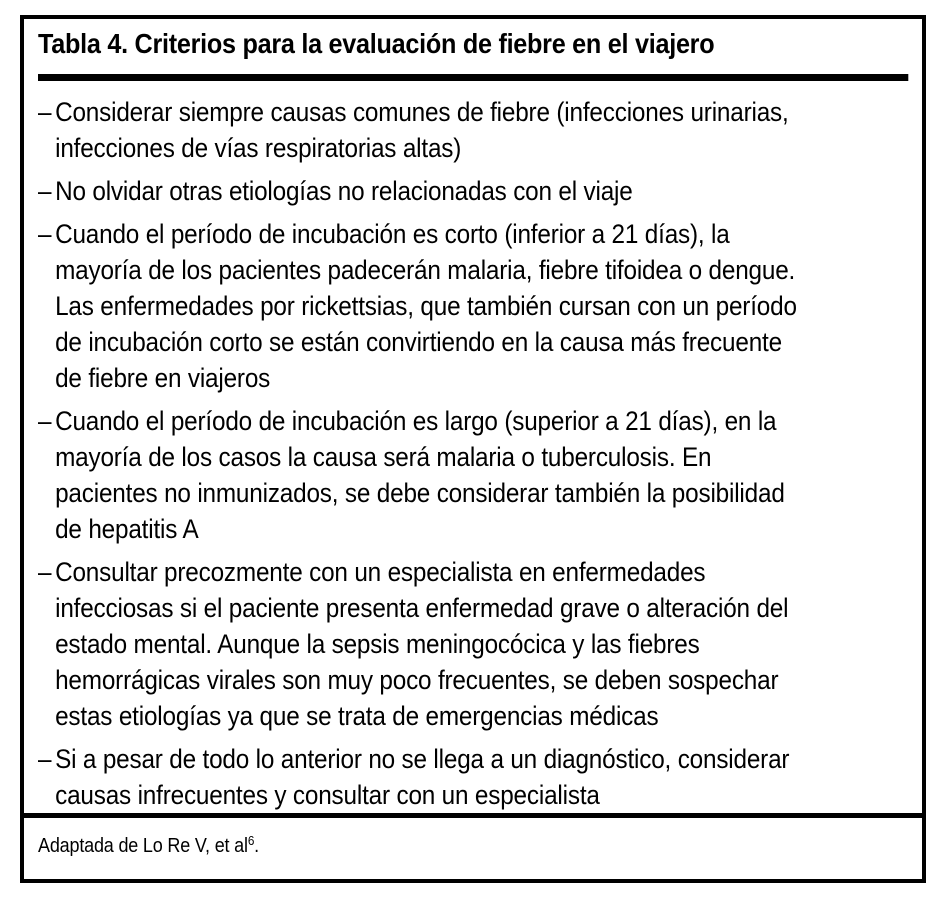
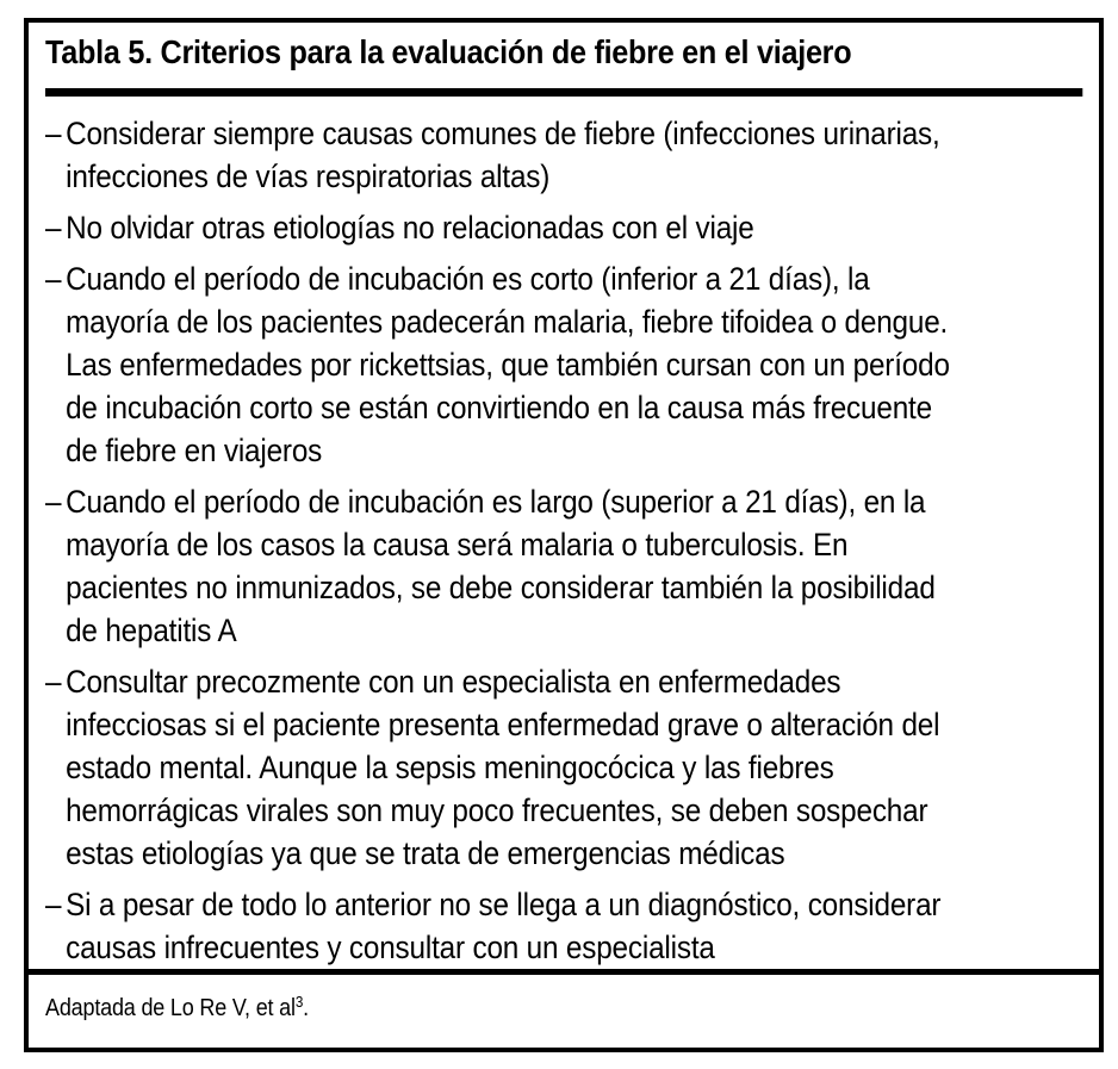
- Tabla 4. Criterios para la evaluación de fiebre en el viajero
+ Tabla 5. Criterios para la evaluación de fiebre en el viajero
  –
  Considerar siempre causas comunes de fiebre (infecciones urinarias,
  infecciones de vías respiratorias altas)
  –
  No olvidar otras etiologías no relacionadas con el viaje
  –
  Cuando el período de incubación es corto (inferior a 21 días), la
  mayoría de los pacientes padecerán malaria, fiebre tifoidea o dengue.
  Las enfermedades por rickettsias, que también cursan con un período
  de incubación corto se están convirtiendo en la causa más frecuente
  de fiebre en viajeros
  –
  Cuando el período de incubación es largo (superior a 21 días), en la
  mayoría de los casos la causa será malaria o tuberculosis. En
  pacientes no inmunizados, se debe considerar también la posibilidad
  de hepatitis A
  –
  Consultar precozmente con un especialista en enfermedades
  infecciosas si el paciente presenta enfermedad grave o alteración del
  estado mental. Aunque la sepsis meningocócica y las fiebres
  hemorrágicas virales son muy poco frecuentes, se deben sospechar
  estas etiologías ya que se trata de emergencias médicas
  –
  Si a pesar de todo lo anterior no se llega a un diagnóstico, considerar
  causas infrecuentes y consultar con un especialista
- Adaptada de Lo Re V, et al6.
+ Adaptada de Lo Re V, et al3.
